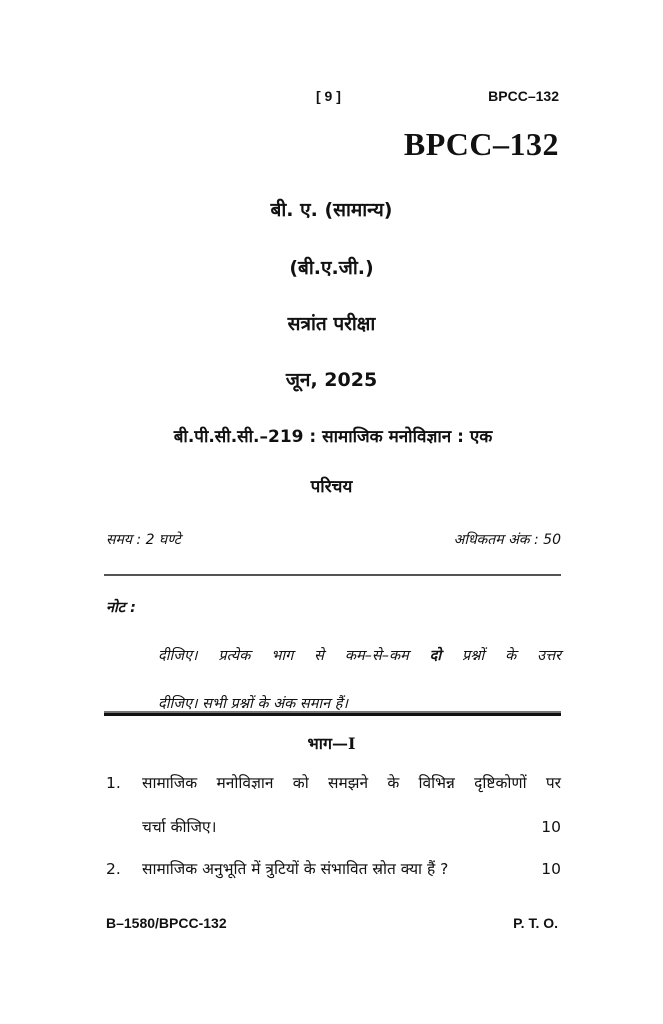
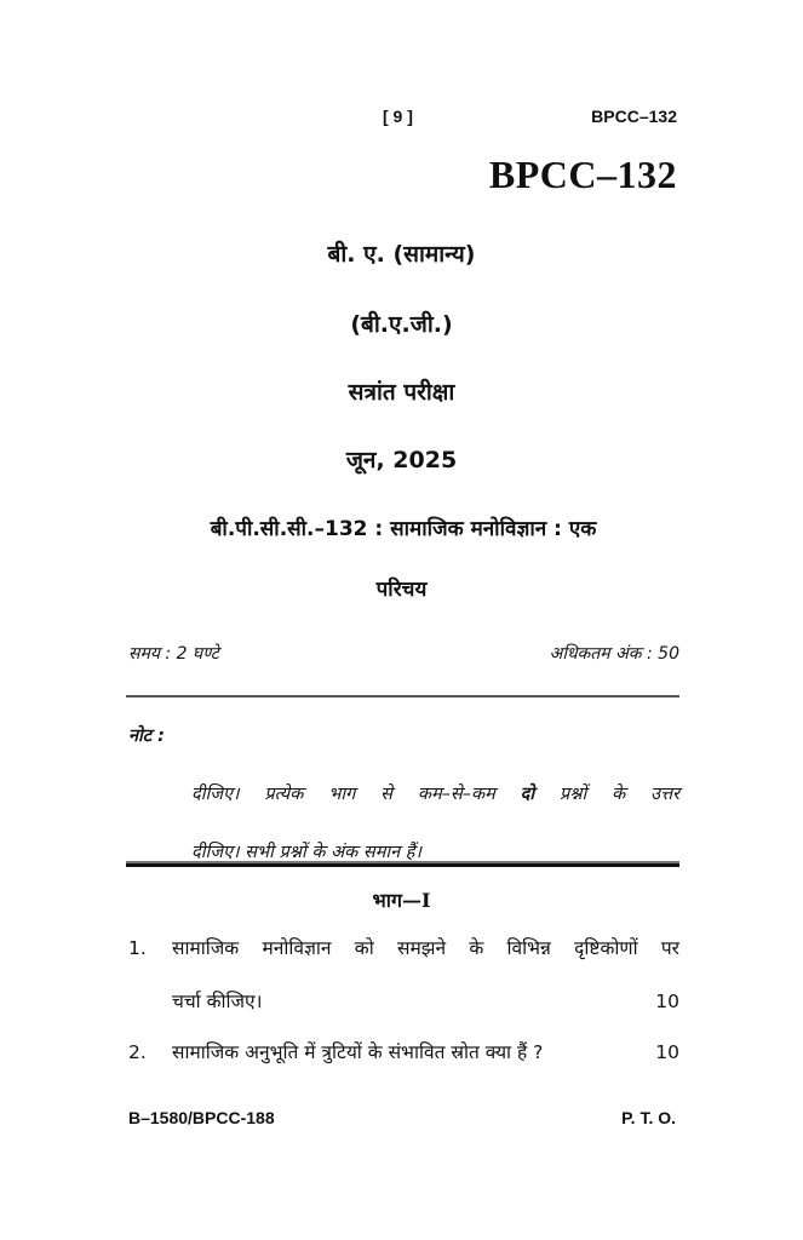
  [ 9 ]
  BPCC–132
  BPCC–132
  बी. ए. (सामान्य)
  (बी.ए.जी.)
  सत्रांत परीक्षा
  जून, 2025
- बी.पी.सी.सी.–219 : सामाजिक मनोविज्ञान : एक
+ बी.पी.सी.सी.–132 : सामाजिक मनोविज्ञान : एक
  परिचय
  समय : 2 घण्टे
  अधिकतम अंक : 50
  नोट :
  दीजिए। प्रत्येक भाग से कम–से–कम दो प्रश्नों के उत्तर
  दीजिए। सभी प्रश्नों के अंक समान हैं।
  भाग—I
  1.
  सामाजिक मनोविज्ञान को समझने के विभिन्न दृष्टिकोणों पर
  चर्चा कीजिए।
  10
  2.
  सामाजिक अनुभूति में त्रुटियों के संभावित स्रोत क्या हैं ?
  10
- B–1580/BPCC-132
+ B–1580/BPCC-188
  P. T. O.
